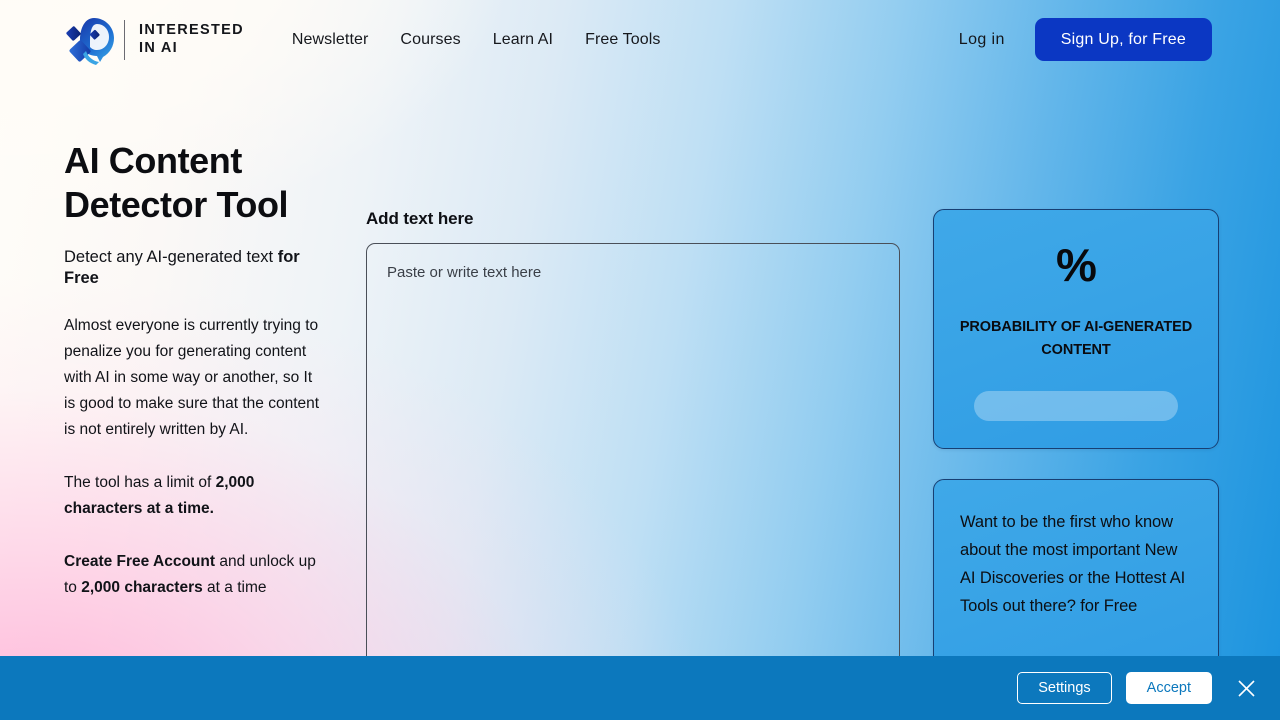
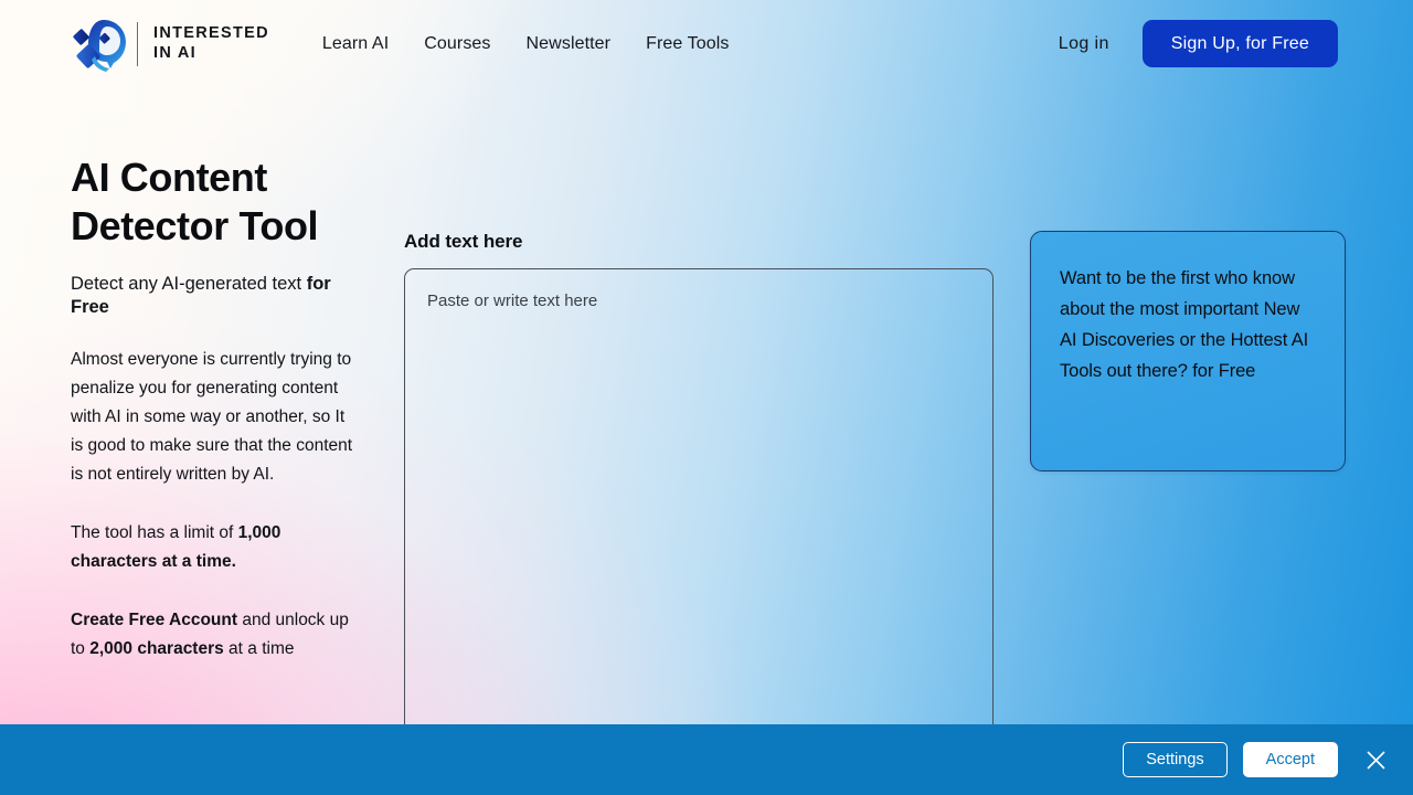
  INTERESTED
  IN AI
- Newsletter
+ Learn AI
  Courses
- Learn AI
+ Newsletter
  Free Tools
  Log in
  Sign Up, for Free
  AI Content Detector Tool
  Detect any AI-generated text for Free
  Almost everyone is currently trying to penalize you for generating content with AI in some way or another, so It is good to make sure that the content is not entirely written by AI.
- The tool has a limit of 2,000 characters at a time.
+ The tool has a limit of 1,000 characters at a time.
  Create Free Account and unlock up to 2,000 characters at a time
  Add text here
  Paste or write text here
- %
- PROBABILITY OF AI-GENERATED CONTENT
  Want to be the first who know about the most important New AI Discoveries or the Hottest AI Tools out there? for Free
  Settings
  Accept
